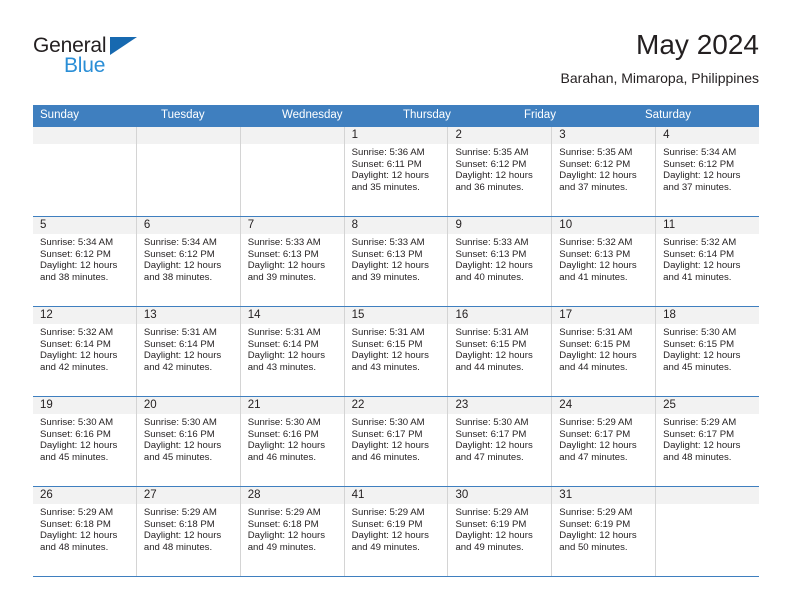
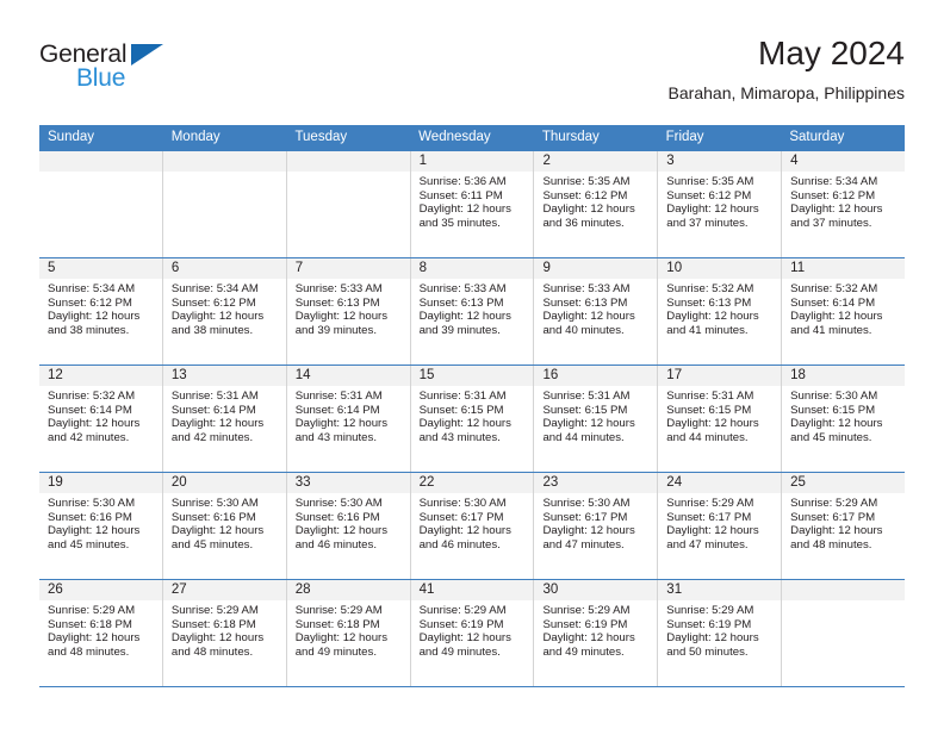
  General
  Blue
  May 2024
  Barahan, Mimaropa, Philippines
  Sunday
+ Monday
  Tuesday
  Wednesday
  Thursday
  Friday
  Saturday
  1
  Sunrise: 5:36 AM
  Sunset: 6:11 PM
  Daylight: 12 hours
  and 35 minutes.
  2
  Sunrise: 5:35 AM
  Sunset: 6:12 PM
  Daylight: 12 hours
  and 36 minutes.
  3
  Sunrise: 5:35 AM
  Sunset: 6:12 PM
  Daylight: 12 hours
  and 37 minutes.
  4
  Sunrise: 5:34 AM
  Sunset: 6:12 PM
  Daylight: 12 hours
  and 37 minutes.
  5
  Sunrise: 5:34 AM
  Sunset: 6:12 PM
  Daylight: 12 hours
  and 38 minutes.
  6
  Sunrise: 5:34 AM
  Sunset: 6:12 PM
  Daylight: 12 hours
  and 38 minutes.
  7
  Sunrise: 5:33 AM
  Sunset: 6:13 PM
  Daylight: 12 hours
  and 39 minutes.
  8
  Sunrise: 5:33 AM
  Sunset: 6:13 PM
  Daylight: 12 hours
  and 39 minutes.
  9
  Sunrise: 5:33 AM
  Sunset: 6:13 PM
  Daylight: 12 hours
  and 40 minutes.
  10
  Sunrise: 5:32 AM
  Sunset: 6:13 PM
  Daylight: 12 hours
  and 41 minutes.
  11
  Sunrise: 5:32 AM
  Sunset: 6:14 PM
  Daylight: 12 hours
  and 41 minutes.
  12
  Sunrise: 5:32 AM
  Sunset: 6:14 PM
  Daylight: 12 hours
  and 42 minutes.
  13
  Sunrise: 5:31 AM
  Sunset: 6:14 PM
  Daylight: 12 hours
  and 42 minutes.
  14
  Sunrise: 5:31 AM
  Sunset: 6:14 PM
  Daylight: 12 hours
  and 43 minutes.
  15
  Sunrise: 5:31 AM
  Sunset: 6:15 PM
  Daylight: 12 hours
  and 43 minutes.
  16
  Sunrise: 5:31 AM
  Sunset: 6:15 PM
  Daylight: 12 hours
  and 44 minutes.
  17
  Sunrise: 5:31 AM
  Sunset: 6:15 PM
  Daylight: 12 hours
  and 44 minutes.
  18
  Sunrise: 5:30 AM
  Sunset: 6:15 PM
  Daylight: 12 hours
  and 45 minutes.
  19
  Sunrise: 5:30 AM
  Sunset: 6:16 PM
  Daylight: 12 hours
  and 45 minutes.
  20
  Sunrise: 5:30 AM
  Sunset: 6:16 PM
  Daylight: 12 hours
  and 45 minutes.
- 21
+ 33
  Sunrise: 5:30 AM
  Sunset: 6:16 PM
  Daylight: 12 hours
  and 46 minutes.
  22
  Sunrise: 5:30 AM
  Sunset: 6:17 PM
  Daylight: 12 hours
  and 46 minutes.
  23
  Sunrise: 5:30 AM
  Sunset: 6:17 PM
  Daylight: 12 hours
  and 47 minutes.
  24
  Sunrise: 5:29 AM
  Sunset: 6:17 PM
  Daylight: 12 hours
  and 47 minutes.
  25
  Sunrise: 5:29 AM
  Sunset: 6:17 PM
  Daylight: 12 hours
  and 48 minutes.
  26
  Sunrise: 5:29 AM
  Sunset: 6:18 PM
  Daylight: 12 hours
  and 48 minutes.
  27
  Sunrise: 5:29 AM
  Sunset: 6:18 PM
  Daylight: 12 hours
  and 48 minutes.
  28
  Sunrise: 5:29 AM
  Sunset: 6:18 PM
  Daylight: 12 hours
  and 49 minutes.
  41
  Sunrise: 5:29 AM
  Sunset: 6:19 PM
  Daylight: 12 hours
  and 49 minutes.
  30
  Sunrise: 5:29 AM
  Sunset: 6:19 PM
  Daylight: 12 hours
  and 49 minutes.
  31
  Sunrise: 5:29 AM
  Sunset: 6:19 PM
  Daylight: 12 hours
  and 50 minutes.
